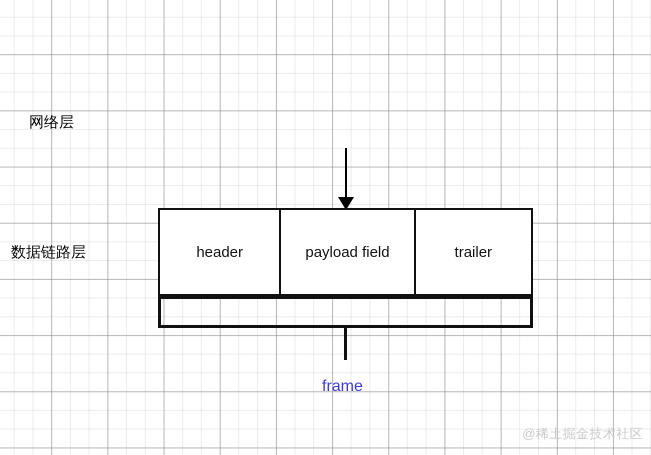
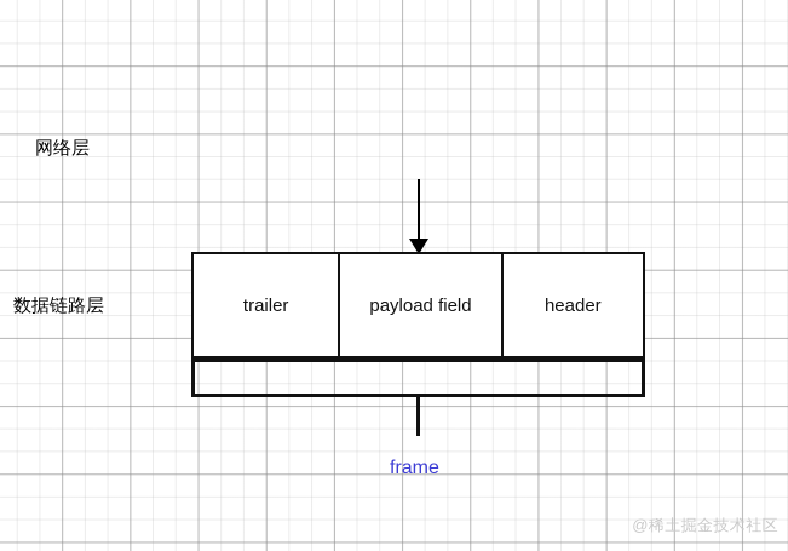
  网络层
  数据链路层
- header
+ trailer
  payload field
- trailer
+ header
  frame
  @稀土掘金技术社区
